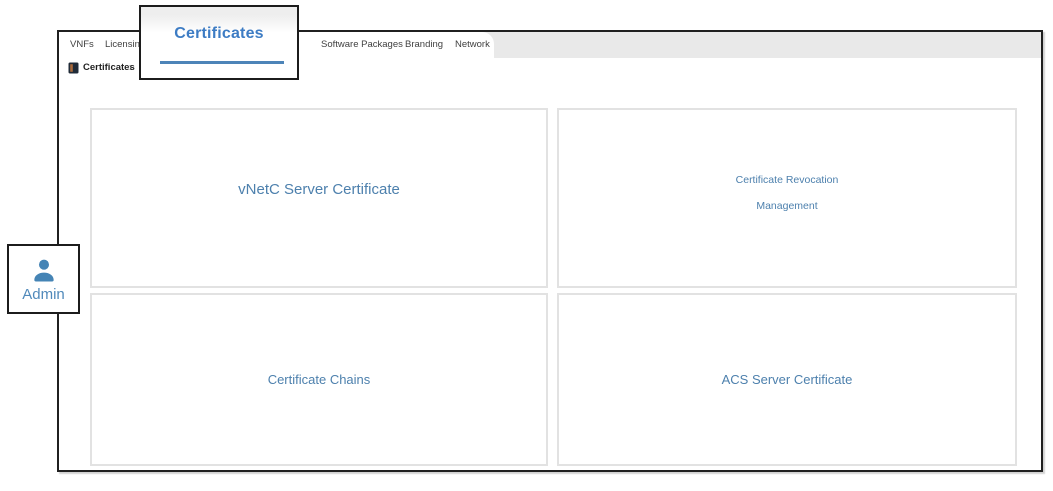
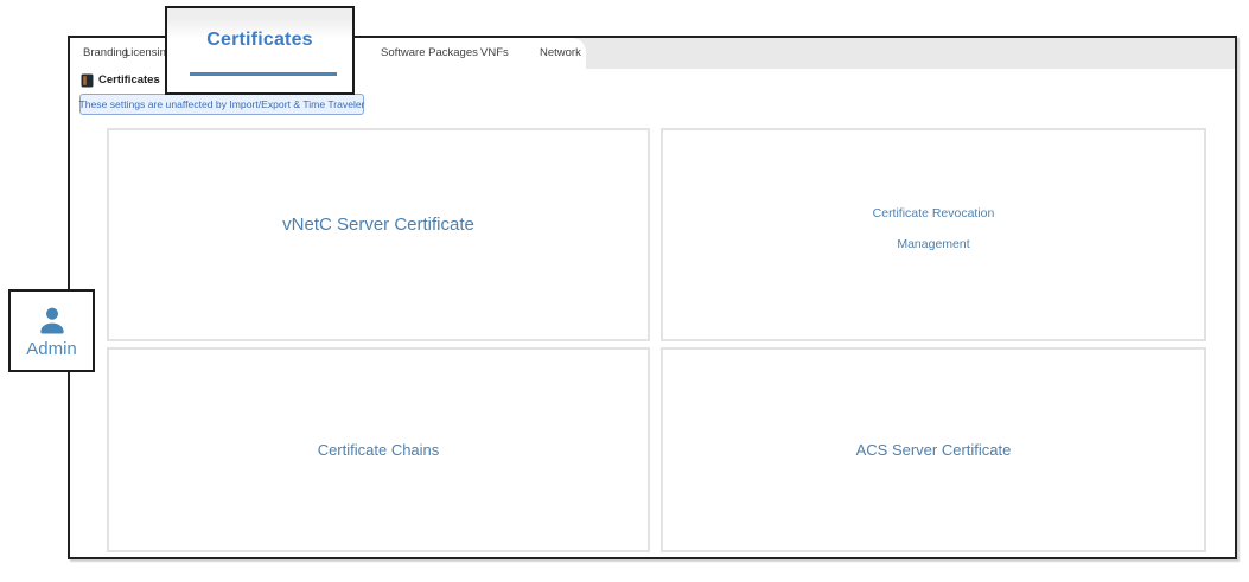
- VNFs
+ Branding
  Licensin
  Software Packages
- Branding
+ VNFs
  Network
  Certificates
  ›
+ These settings are unaffected by Import/Export & Time Traveler
  vNetC Server Certificate
  Certificate Revocation
  Management
  Certificate Chains
  ACS Server Certificate
  Certificates
  Admin
